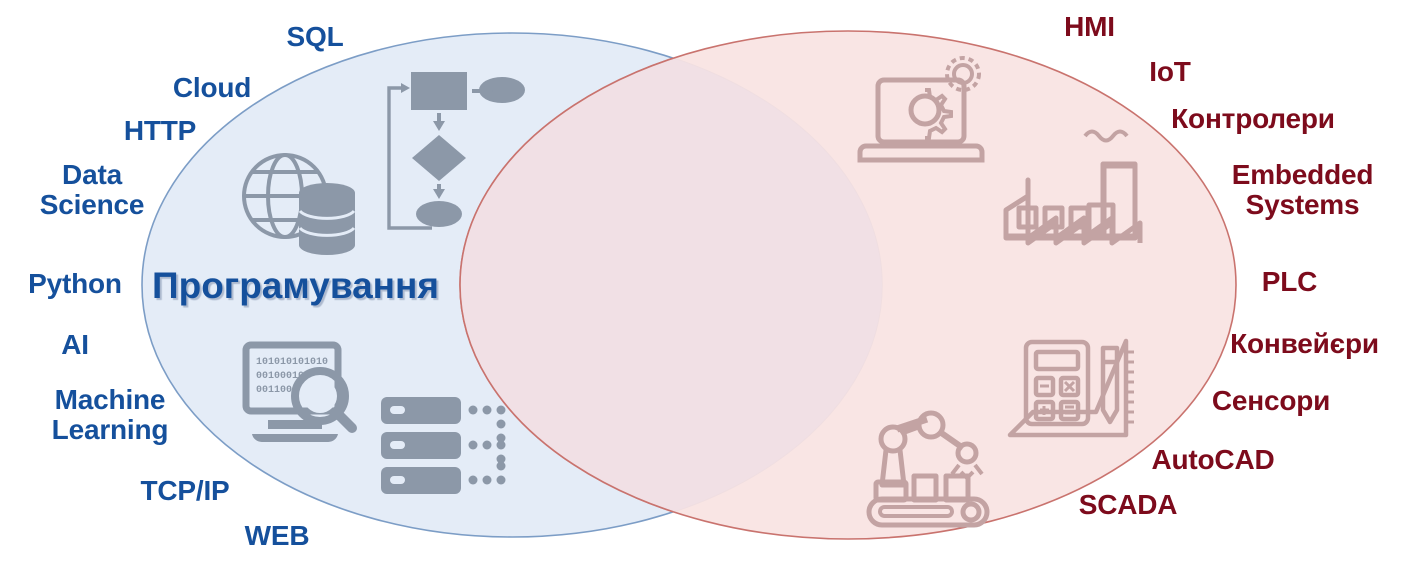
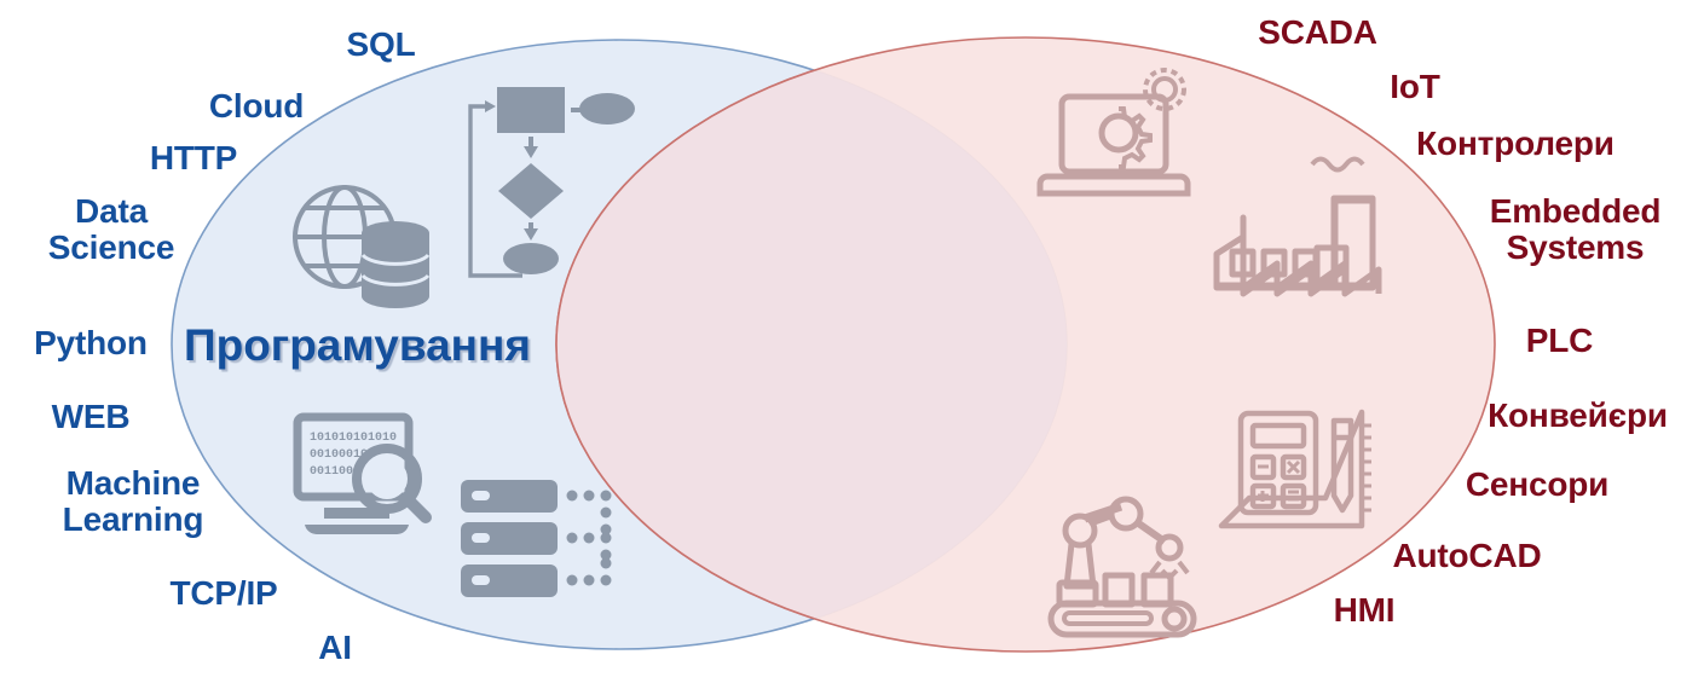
  101010101010
  0010001
  001100
  SQL
  Cloud
  HTTP
  Data
  Science
  Python
- AI
+ WEB
  Machine
  Learning
  TCP/IP
- WEB
+ AI
- HMI
+ SCADA
  IoT
  Контролери
  Embedded
  Systems
  PLC
  Конвейєри
  Сенсори
  AutoCAD
- SCADA
+ HMI
  Програмування
